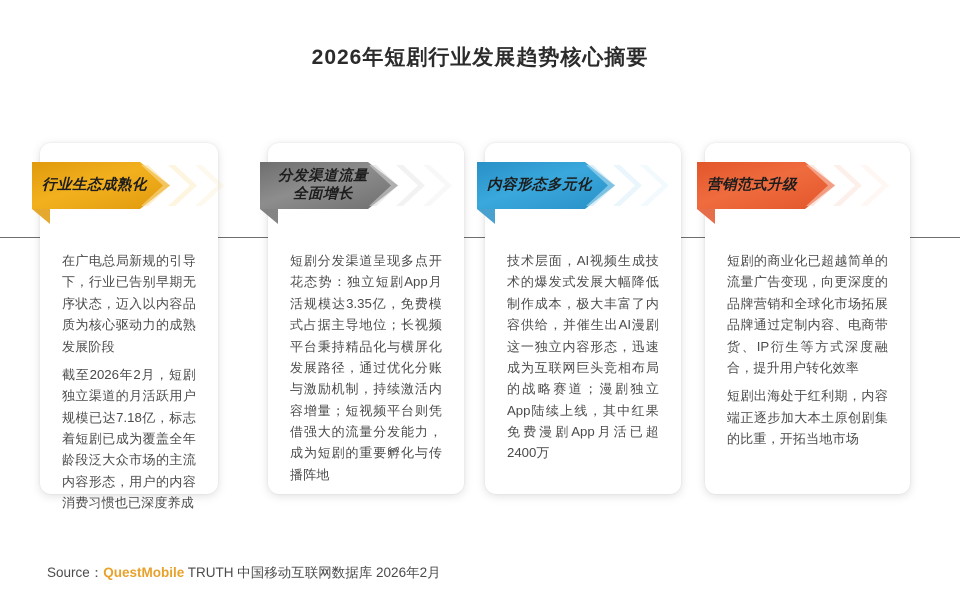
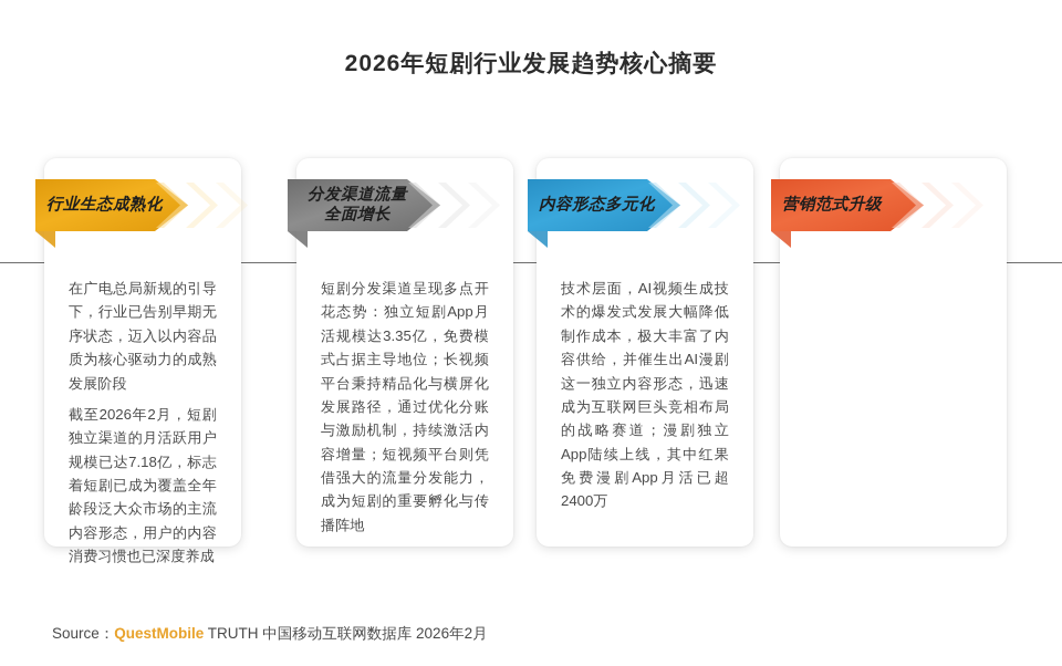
  2026年短剧行业发展趋势核心摘要
  行业生态成熟化
  在广电总局新规的引导下，行业已告别早期无序状态，迈入以内容品质为核心驱动力的成熟发展阶段
  截至2026年2月，短剧独立渠道的月活跃用户规模已达7.18亿，标志着短剧已成为覆盖全年龄段泛大众市场的主流内容形态，用户的内容消费习惯也已深度养成
  分发渠道流量
  全面增长
  短剧分发渠道呈现多点开花态势：独立短剧App月活规模达3.35亿，免费模式占据主导地位；长视频平台秉持精品化与横屏化发展路径，通过优化分账与激励机制，持续激活内容增量；短视频平台则凭借强大的流量分发能力，成为短剧的重要孵化与传播阵地
  内容形态多元化
  技术层面，AI视频生成技术的爆发式发展大幅降低制作成本，极大丰富了内容供给，并催生出AI漫剧这一独立内容形态，迅速成为互联网巨头竞相布局的战略赛道；漫剧独立App陆续上线，其中红果免费漫剧App月活已超2400万
  营销范式升级
- 短剧的商业化已超越简单的流量广告变现，向更深度的品牌营销和全球化市场拓展品牌通过定制内容、电商带货、IP衍生等方式深度融合，提升用户转化效率
- 短剧出海处于红利期，内容端正逐步加大本土原创剧集的比重，开拓当地市场
  Source：QuestMobile TRUTH 中国移动互联网数据库 2026年2月
